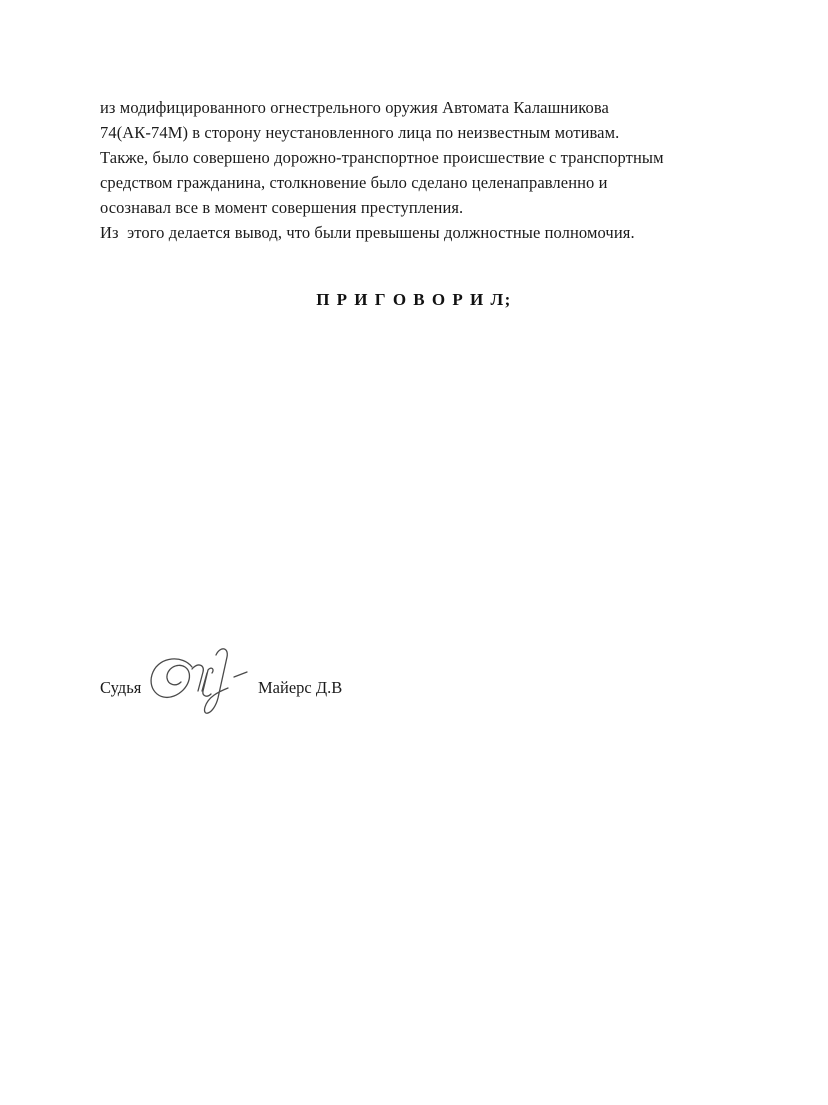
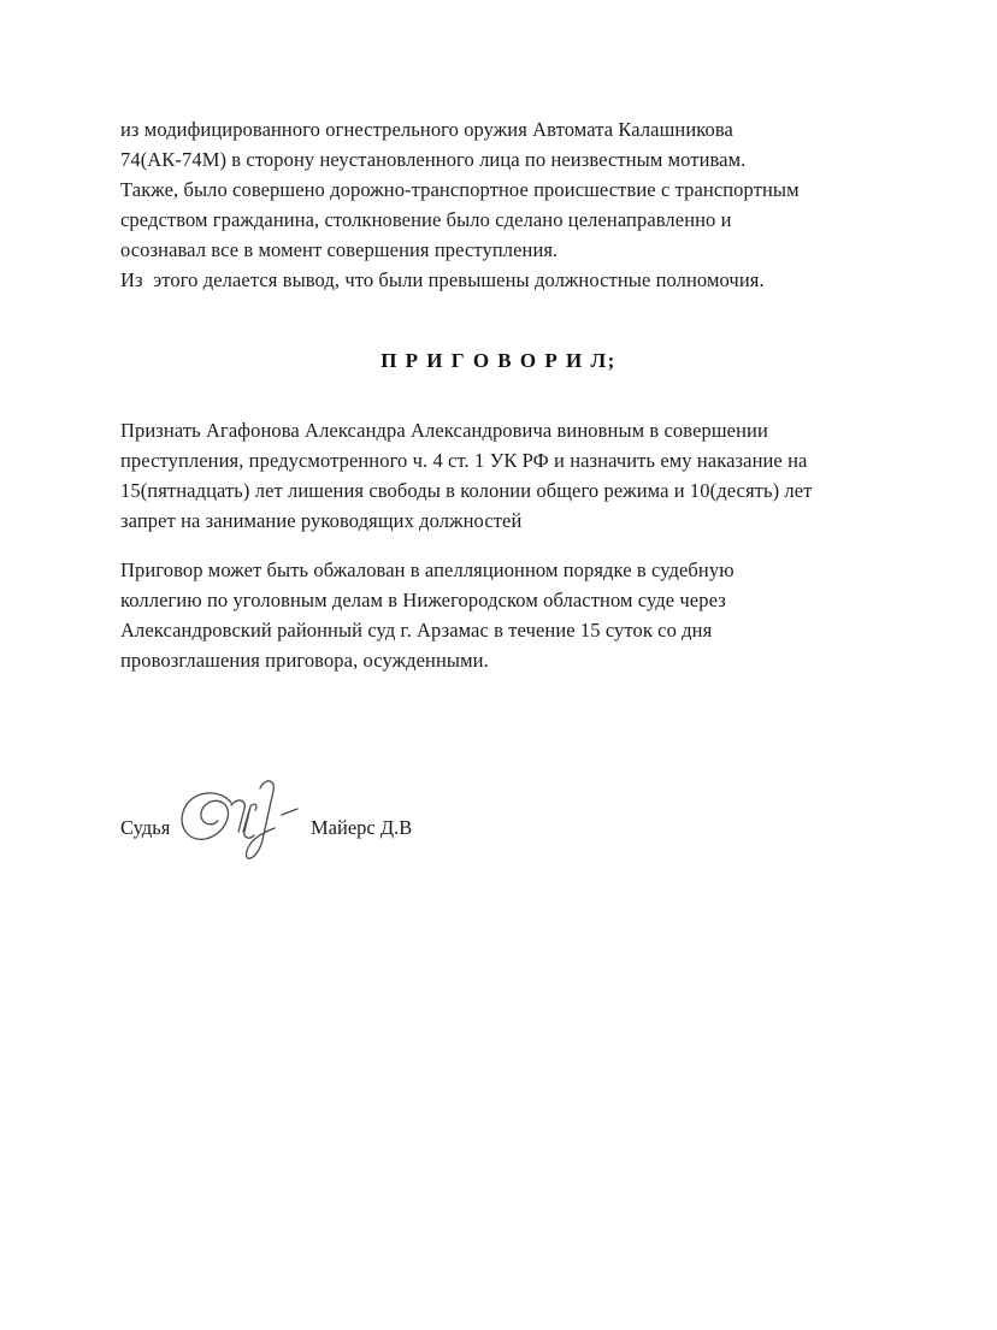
  из модифицированного огнестрельного оружия Автомата Калашникова
  74(АК-74М) в сторону неустановленного лица по неизвестным мотивам.
  Также, было совершено дорожно-транспортное происшествие с транспортным
  средством гражданина, столкновение было сделано целенаправленно и
  осознавал все в момент совершения преступления.
  Из этого делается вывод, что были превышены должностные полномочия.
  П Р И Г О В О Р И Л;
+ Признать Агафонова Александра Александровича виновным в совершении
+ преступления, предусмотренного ч. 4 ст. 1 УК РФ и назначить ему наказание на
+ 15(пятнадцать) лет лишения свободы в колонии общего режима и 10(десять) лет
+ запрет на занимание руководящих должностей
+ Приговор может быть обжалован в апелляционном порядке в судебную
+ коллегию по уголовным делам в Нижегородском областном суде через
+ Александровский районный суд г. Арзамас в течение 15 суток со дня
+ провозглашения приговора, осужденными.
  Судья
  Майерс Д.В
